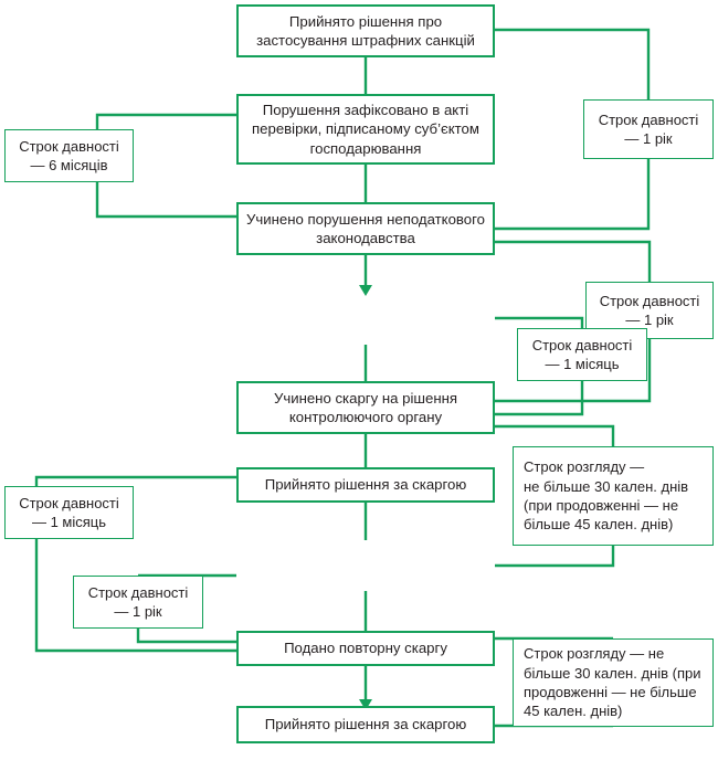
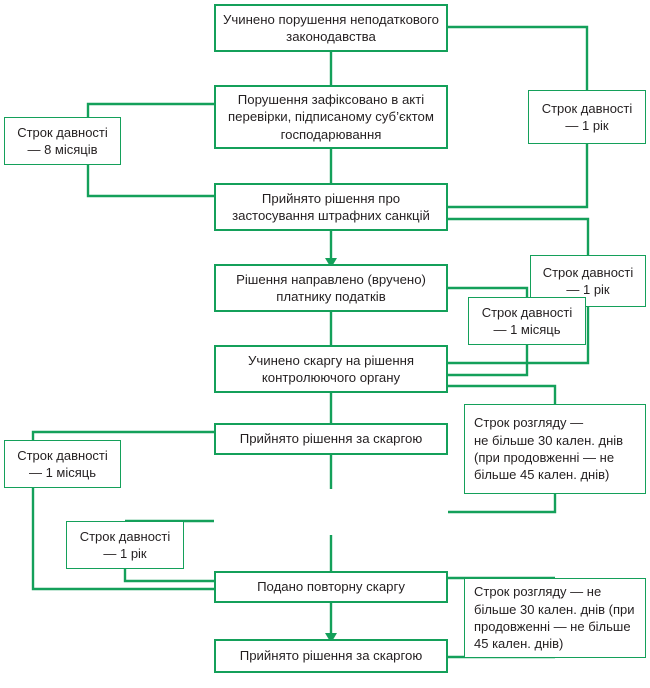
- Прийнято рішення про застосування штрафних санкцій
+ Учинено порушення неподаткового законодавства
  Порушення зафіксовано в акті перевірки, підписаному суб’єктом господарювання
- Учинено порушення неподаткового законодавства
+ Прийнято рішення про застосування штрафних санкцій
+ Рішення направлено (вручено) платнику податків
  Учинено скаргу на рішення контролюючого органу
  Прийнято рішення за скаргою
  Подано повторну скаргу
  Прийнято рішення за скаргою
- Строк давності — 6 місяців
+ Строк давності — 8 місяців
  Строк давності — 1 рік
  Строк давності — 1 рік
  Строк давності — 1 місяць
  Строк розгляду —
  не більше 30 кален. днів
  (при продовженні — не
  більше 45 кален. днів)
  Строк давності — 1 місяць
  Строк давності — 1 рік
  Строк розгляду — не
  більше 30 кален. днів (при
  продовженні — не більше
  45 кален. днів)
